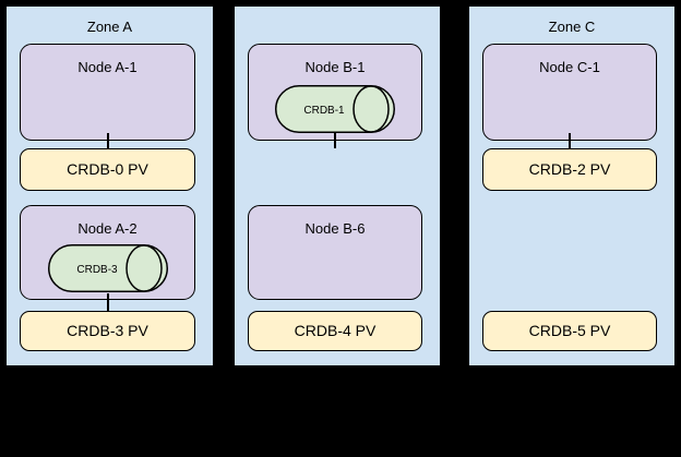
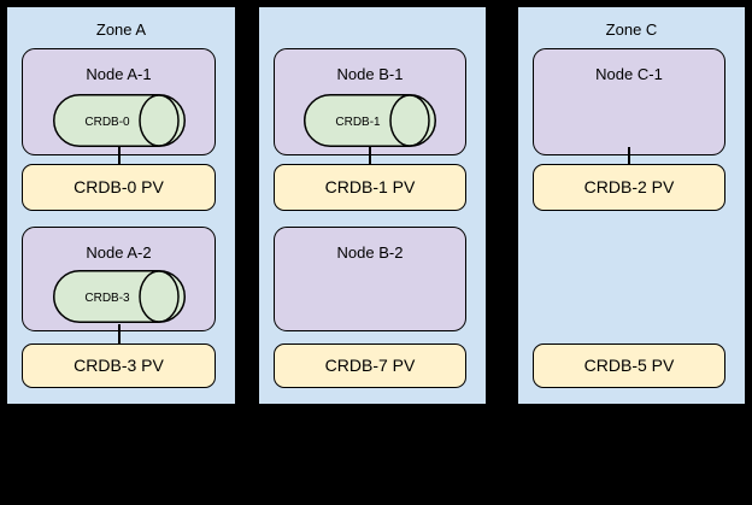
  Zone A
  Node A-1
+ CRDB-0
  CRDB-0 PV
  Node A-2
  CRDB-3
  CRDB-3 PV
  Node B-1
  CRDB-1
+ CRDB-1 PV
- Node B-6
+ Node B-2
- CRDB-4 PV
+ CRDB-7 PV
  Zone C
  Node C-1
  CRDB-2 PV
  CRDB-5 PV
